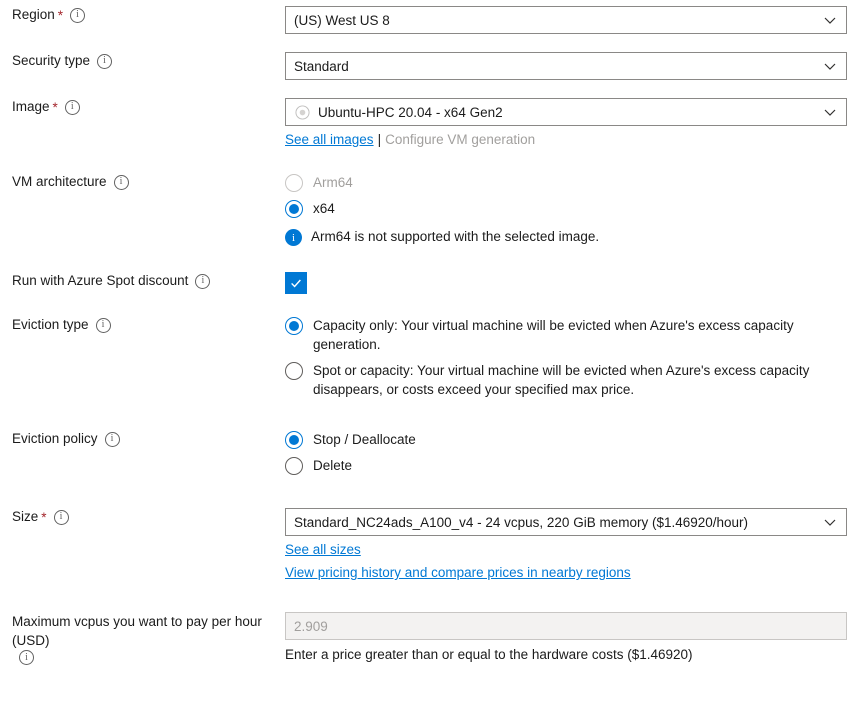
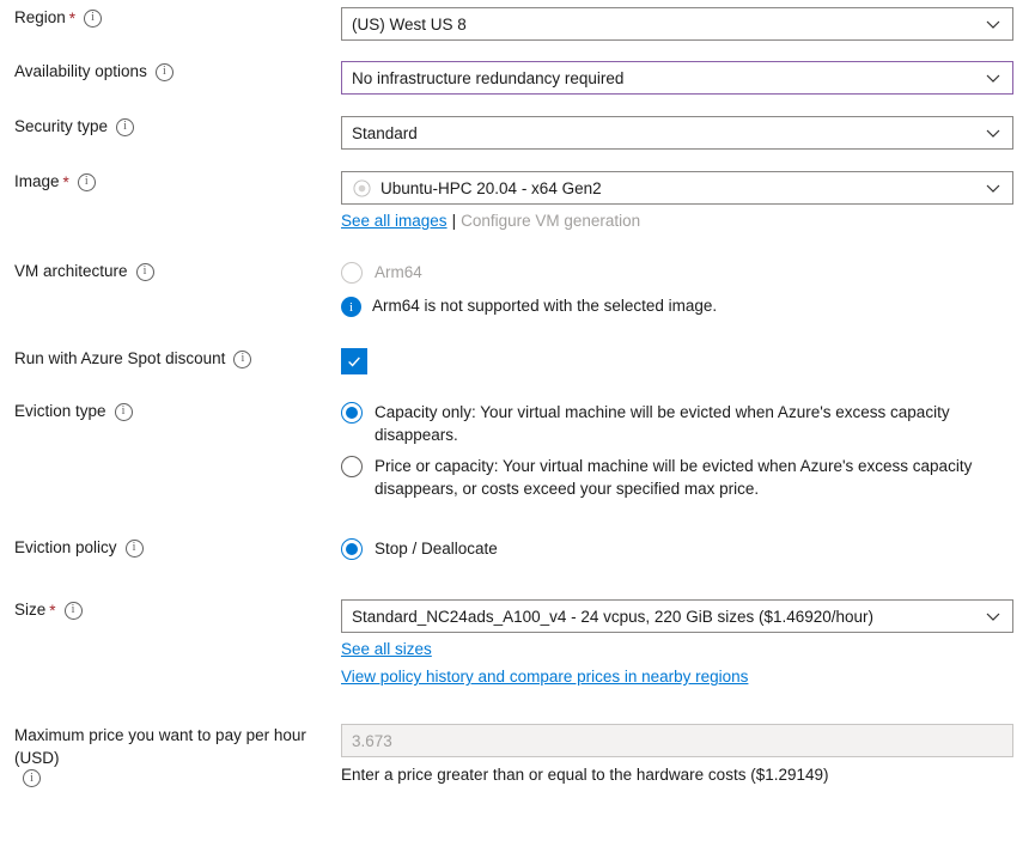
  Region
  *
  (US) West US 8
+ Availability options
+ No infrastructure redundancy required
  Security type
  Standard
  Image
  *
  Ubuntu-HPC 20.04 - x64 Gen2
  See all images | Configure VM generation
  VM architecture
  Arm64
- x64
  i
  Arm64 is not supported with the selected image.
  Run with Azure Spot discount
  Eviction type
- Capacity only: Your virtual machine will be evicted when Azure's excess capacity generation.
+ Capacity only: Your virtual machine will be evicted when Azure's excess capacity disappears.
- Spot or capacity: Your virtual machine will be evicted when Azure's excess capacity disappears, or costs exceed your specified max price.
+ Price or capacity: Your virtual machine will be evicted when Azure's excess capacity disappears, or costs exceed your specified max price.
  Eviction policy
  Stop / Deallocate
- Delete
  Size
  *
- Standard_NC24ads_A100_v4 - 24 vcpus, 220 GiB memory ($1.46920/hour)
+ Standard_NC24ads_A100_v4 - 24 vcpus, 220 GiB sizes ($1.46920/hour)
  See all sizes
- View pricing history and compare prices in nearby regions
+ View policy history and compare prices in nearby regions
- Maximum vcpus you want to pay per hour (USD)
+ Maximum price you want to pay per hour (USD)
- 2.909
+ 3.673
- Enter a price greater than or equal to the hardware costs ($1.46920)
+ Enter a price greater than or equal to the hardware costs ($1.29149)
